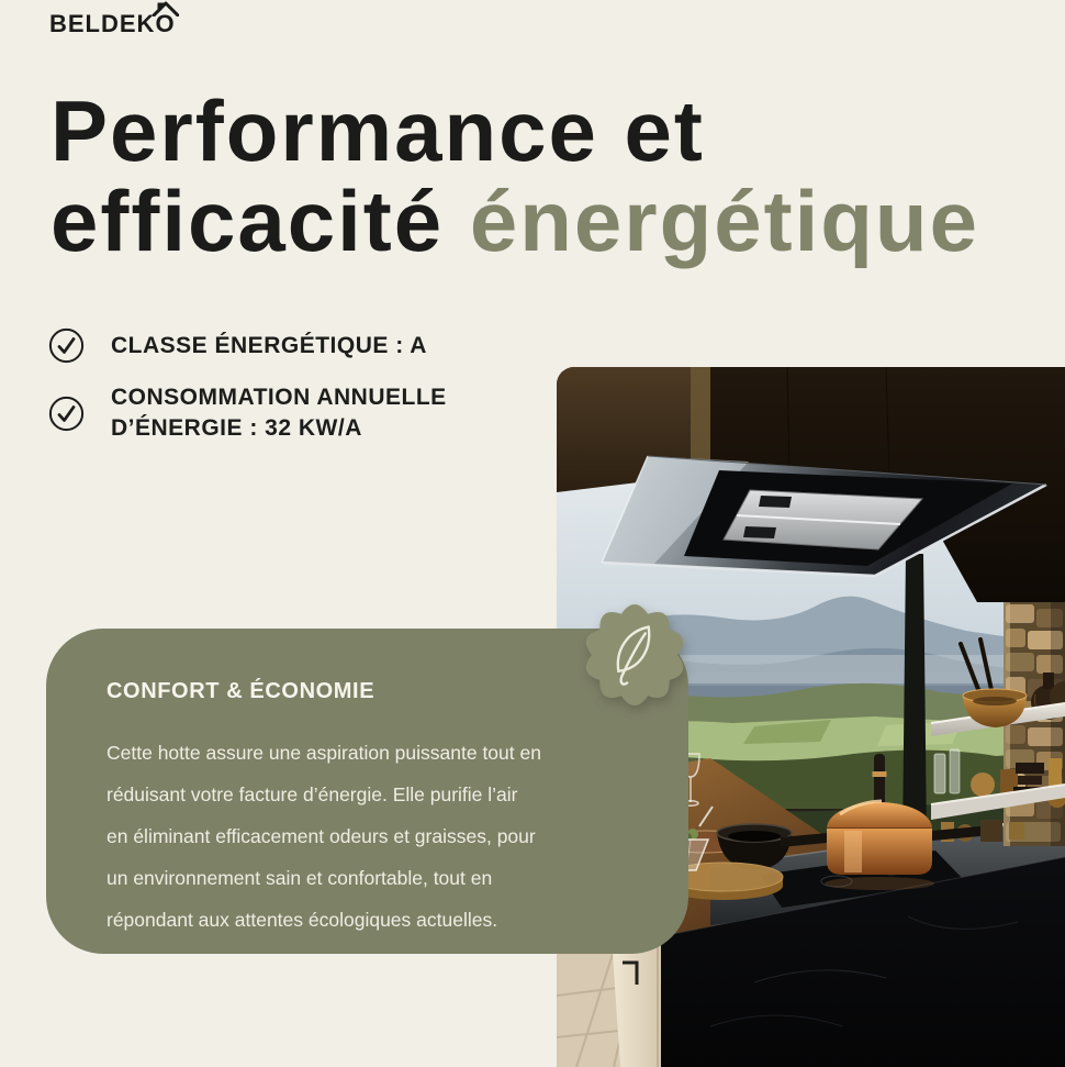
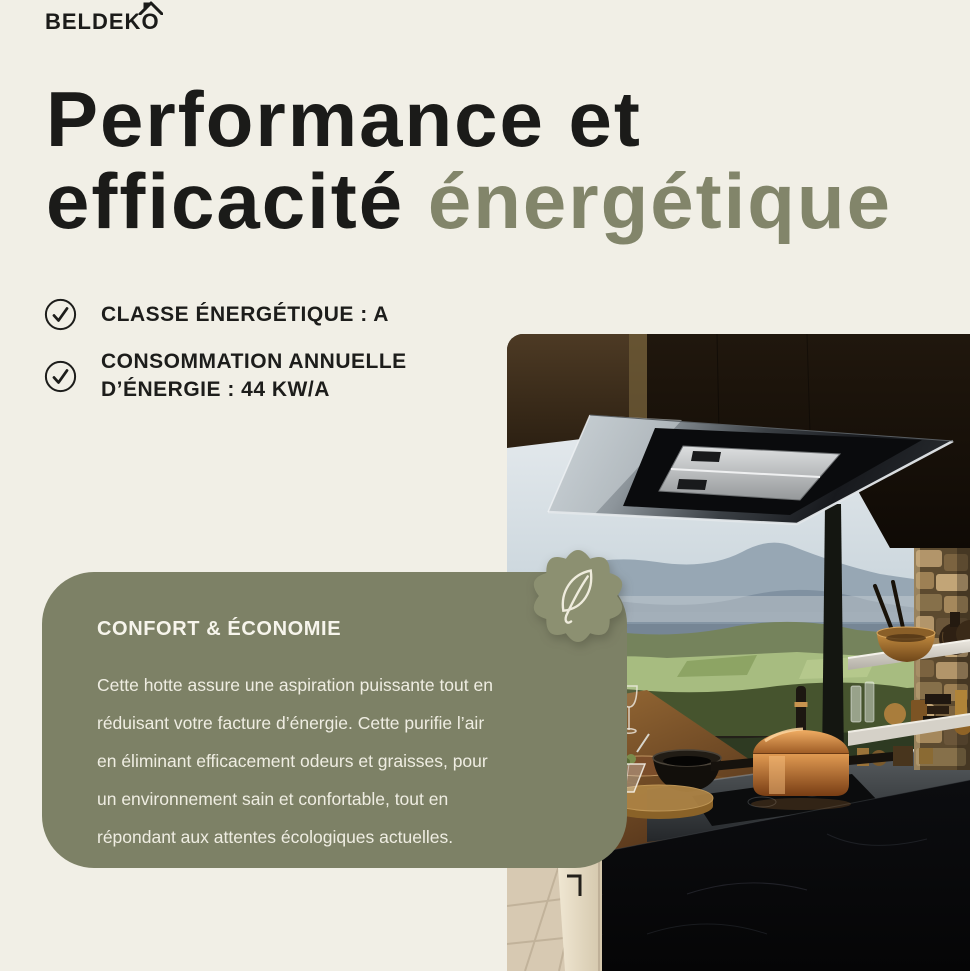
  BELDEKO
  Performance et
  efficacité énergétique
  CLASSE ÉNERGÉTIQUE : A
  CONSOMMATION ANNUELLE
- D’ÉNERGIE : 32 KW/A
+ D’ÉNERGIE : 44 KW/A
  CONFORT & ÉCONOMIE
  Cette hotte assure une aspiration puissante tout en
- réduisant votre facture d’énergie. Elle purifie l’air
+ réduisant votre facture d’énergie. Cette purifie l’air
  en éliminant efficacement odeurs et graisses, pour
  un environnement sain et confortable, tout en
  répondant aux attentes écologiques actuelles.
